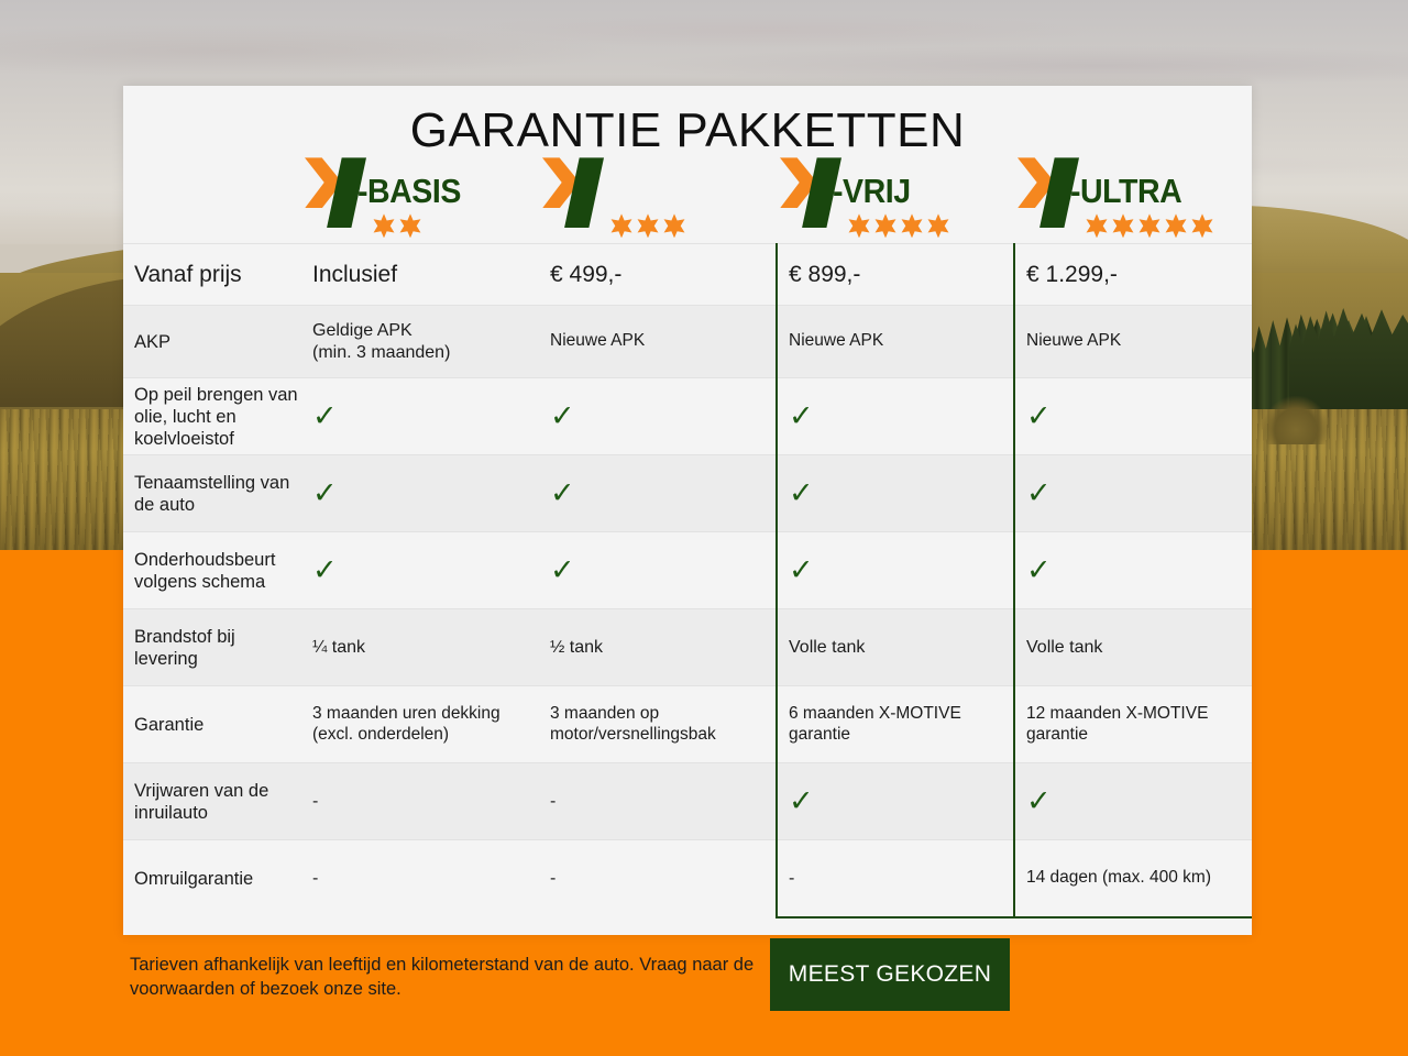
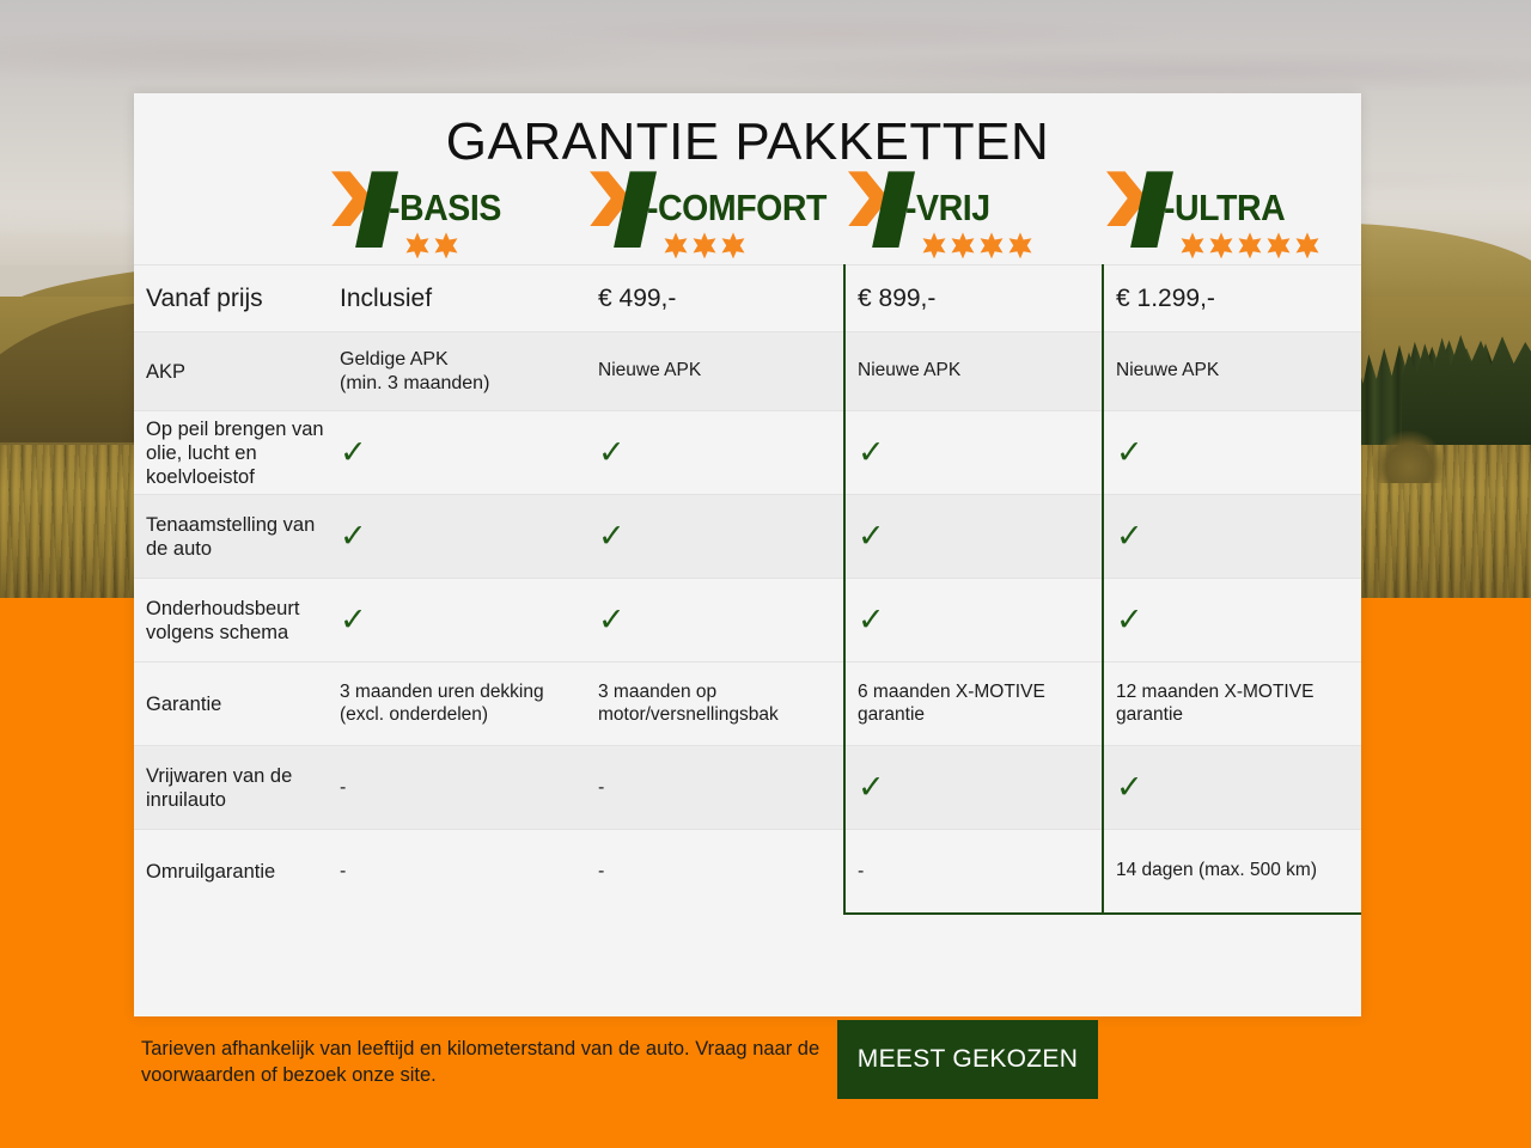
  GARANTIE PAKKETTEN
  -BASIS
+ -COMFORT
  -VRIJ
  -ULTRA
  Vanaf prijs	Inclusief	€ 499,-	€ 899,-	€ 1.299,-
  AKP	Geldige APK(min. 3 maanden)	Nieuwe APK	Nieuwe APK	Nieuwe APK
  Op peil brengen van olie, lucht en koelvloeistof	✓	✓	✓	✓
  Tenaamstelling van de auto	✓	✓	✓	✓
  Onderhoudsbeurt volgens schema	✓	✓	✓	✓
- Brandstof bij levering	¼ tank	½ tank	Volle tank	Volle tank
  Garantie	3 maanden uren dekking(excl. onderdelen)	3 maanden opmotor/versnellingsbak	6 maanden X-MOTIVEgarantie	12 maanden X-MOTIVEgarantie
  Vrijwaren van de inruilauto	-	-	✓	✓
- Omruilgarantie	-	-	-	14 dagen (max. 400 km)
+ Omruilgarantie	-	-	-	14 dagen (max. 500 km)
  Tarieven afhankelijk van leeftijd en kilometerstand van de auto. Vraag naar de voorwaarden of bezoek onze site.
  MEEST GEKOZEN
